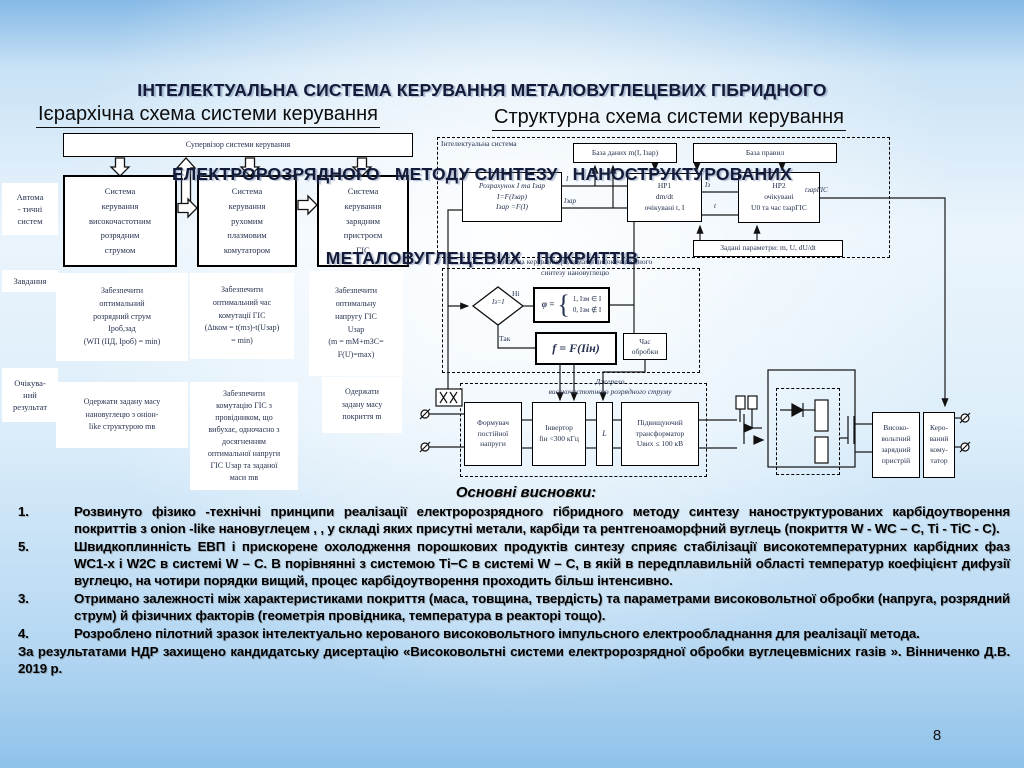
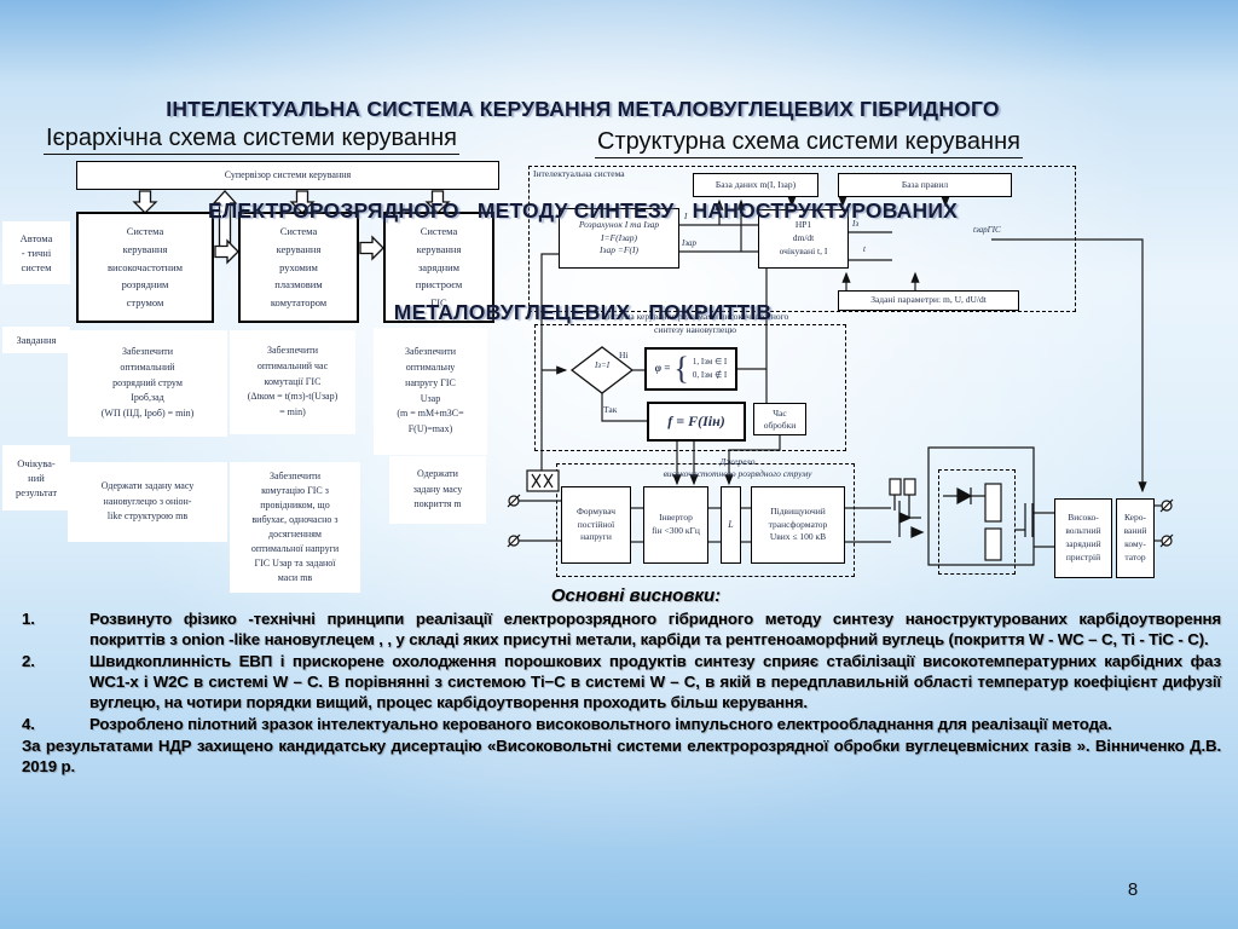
  ІНТЕЛЕКТУАЛЬНА СИСТЕМА КЕРУВАННЯ МЕТАЛОВУГЛЕЦЕВИХ ГІБРИДНОГО
  ЕЛЕКТРОРОЗРЯДНОГО МЕТОДУ СИНТЕЗУ НАНОСТРУКТУРОВАНИХ
  МЕТАЛОВУГЛЕЦЕВИХ ПОКРИТТІВ
  Ієрархічна схема системи керування
  Структурна схема системи керування
  Супервізор системи керування
  Автома
  - тичні
  систем
  Завдання
  Очікува-
  ний
  результат
  Система
  керування
  високочастотним
  розрядним
  струмом
  Система
  керування
  рухомим
  плазмовим
  комутатором
  Система
  керування
  зарядним
  пристроєм
  ГІС
  Забезпечити
  оптимальний
  розрядний струм
  Iроб,зад
  (WП (IІД, Iроб) = min)
  Забезпечити
  оптимальний час
  комутації ГІС
  (Δtком = t(mз)-t(Uзар)
  = min)
  Забезпечити
  оптимальну
  напругу ГІС
  Uзар
  (m = mМ+mЗС=
  F(U)=max)
  Одержати задану масу
  нановуглецю з оніон-
  like структурою mв
  Забезпечити
  комутацію ГІС з
  провідником, що
  вибухає, одночасно з
  досягненням
  оптимальної напруги
  ГІС Uзар та заданої
  маси mв
  Одержати
  задану масу
  покриття m
  Інтелектуальна система
  База даних m(I, Iзар)
  База правил
  Розрахунок I та Iзар
  I=F(Iзар)
  Iзар =F(I)
  НР1
  dm/dt
  очікувані t, I
- НР2
- очікувані
- U0 та час tзарГІС
  Задані параметри: m, U, dU/dt
  Система керування режимами високочастотного
  синтезу нановуглецю
  Iз=I
  Ні
  Так
  φ =
  {
  1, Iзм ∈ I
  0, Iзм ∉ I
  f = F(Iін)
  Час
  обробки
  Джерело
  високочастотного розрядного струму
  Формувач
  постійної
  напруги
  Інвертор
  fін <300 кГц
  L
  Підвищуючий
  трансформатор
  Uвих ≤ 100 кВ
  Високо-
  вольтний
  зарядний
  пристрій
  Керо-
  ваний
  кому-
  татор
  I
  Iзар
  Iз
  t
  tзарГІС
  Основні висновки:
  1.
  Розвинуто фізико -технічні принципи реалізації електророзрядного гібридного методу синтезу наноструктурованих карбідоутворення покриттів з onion -like нановуглецем , , у складі яких присутні метали, карбіди та рентгеноаморфний вуглець (покриття W - WC – C, Ti - TiC - C).
- 5.
+ 2.
- Швидкоплинність ЕВП і прискорене охолодження порошкових продуктів синтезу сприяє стабілізації високотемпературних карбідних фаз WC1-х і W2C в системі W – С. В порівнянні з системою Ті−С в системі W – С, в якій в передплавильній області температур коефіцієнт дифузії вуглецю, на чотири порядки вищий, процес карбідоутворення проходить більш інтенсивно.
+ Швидкоплинність ЕВП і прискорене охолодження порошкових продуктів синтезу сприяє стабілізації високотемпературних карбідних фаз WC1-х і W2C в системі W – С. В порівнянні з системою Ті−С в системі W – С, в якій в передплавильній області температур коефіцієнт дифузії вуглецю, на чотири порядки вищий, процес карбідоутворення проходить більш керування.
- 3.
- Отримано залежності між характеристиками покриття (маса, товщина, твердість) та параметрами високовольтної обробки (напруга, розрядний струм) й фізичних факторів (геометрія провідника, температура в реакторі тощо).
  4.
  Розроблено пілотний зразок інтелектуально керованого високовольтного імпульсного електрообладнання для реалізації метода.
  За результатами НДР захищено кандидатську дисертацію «Високовольтні системи електророзрядної обробки вуглецевмісних газів ». Вінниченко Д.В. 2019 р.
  8
